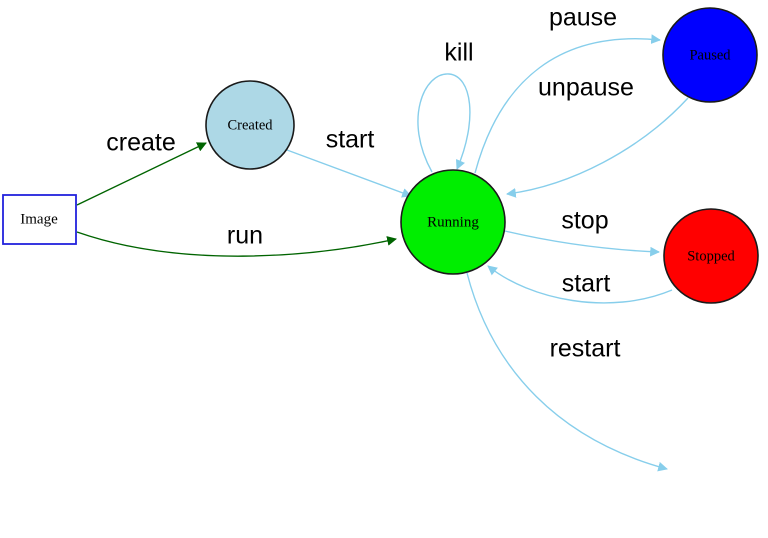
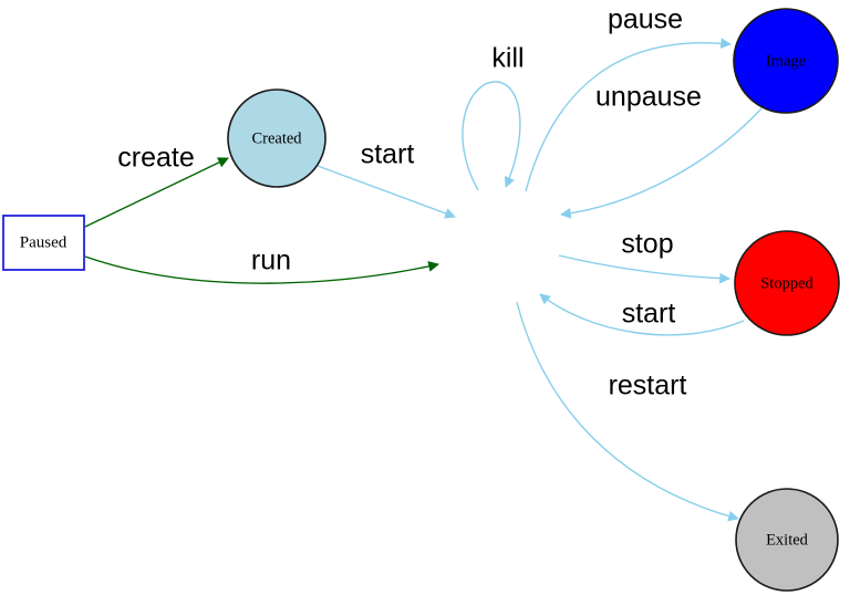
  create
  run
  start
  kill
  pause
  unpause
  stop
  start
  restart
- Image
+ Paused
  Created
- Running
- Paused
+ Image
  Stopped
+ Exited
